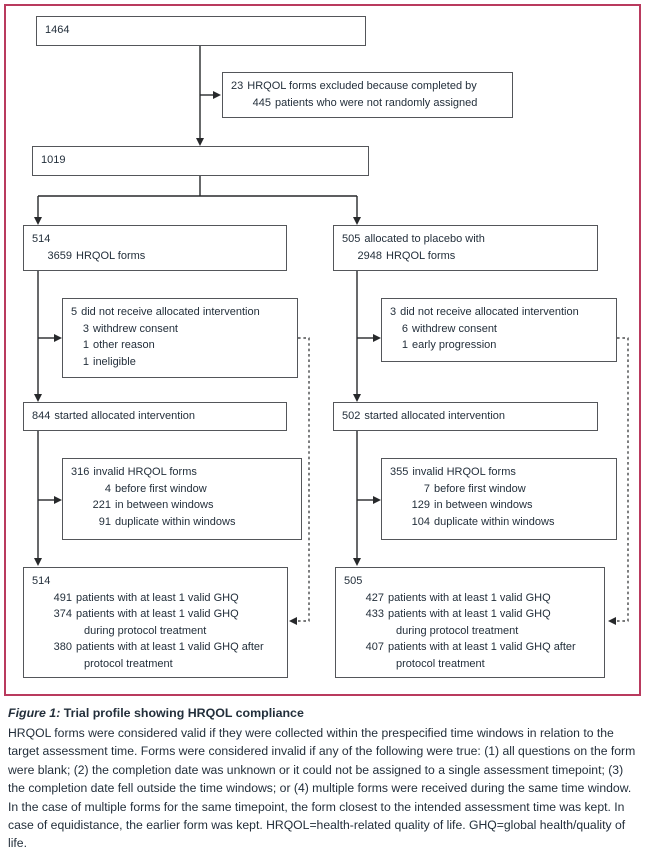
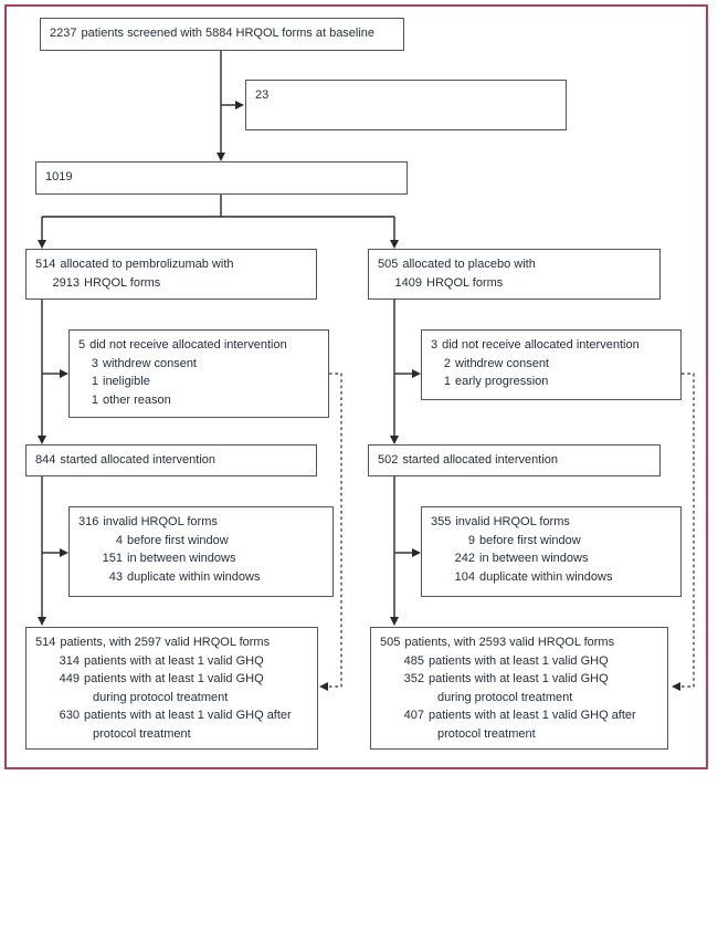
- 1464
+ 2237
+ patients screened with 5884 HRQOL forms at baseline
  23
- HRQOL forms excluded because completed by
- 445
- patients who were not randomly assigned
  1019
  514
+ allocated to pembrolizumab with
- 3659
+ 2913
  HRQOL forms
  505
  allocated to placebo with
- 2948
+ 1409
  HRQOL forms
  5
  did not receive allocated intervention
  3
  withdrew consent
  1
- other reason
+ ineligible
  1
- ineligible
+ other reason
  3
  did not receive allocated intervention
- 6
+ 2
  withdrew consent
  1
  early progression
  844
  started allocated intervention
  502
  started allocated intervention
  316
  invalid HRQOL forms
  4
  before first window
- 221
+ 151
  in between windows
- 91
+ 43
  duplicate within windows
  355
  invalid HRQOL forms
- 7
+ 9
  before first window
- 129
+ 242
  in between windows
  104
  duplicate within windows
  514
+ patients, with 2597 valid HRQOL forms
- 491
+ 314
  patients with at least 1 valid GHQ
- 374
+ 449
  patients with at least 1 valid GHQ
  during protocol treatment
- 380
+ 630
  patients with at least 1 valid GHQ after
  protocol treatment
  505
+ patients, with 2593 valid HRQOL forms
- 427
+ 485
  patients with at least 1 valid GHQ
- 433
+ 352
  patients with at least 1 valid GHQ
  during protocol treatment
  407
  patients with at least 1 valid GHQ after
  protocol treatment
- Figure 1: Trial profile showing HRQOL compliance
- HRQOL forms were considered valid if they were collected within the prespecified time windows in relation to the target assessment time. Forms were considered invalid if any of the following were true: (1) all questions on the form were blank; (2) the completion date was unknown or it could not be assigned to a single assessment timepoint; (3) the completion date fell outside the time windows; or (4) multiple forms were received during the same time window. In the case of multiple forms for the same timepoint, the form closest to the intended assessment time was kept. In case of equidistance, the earlier form was kept. HRQOL=health-related quality of life. GHQ=global health/quality of life.
